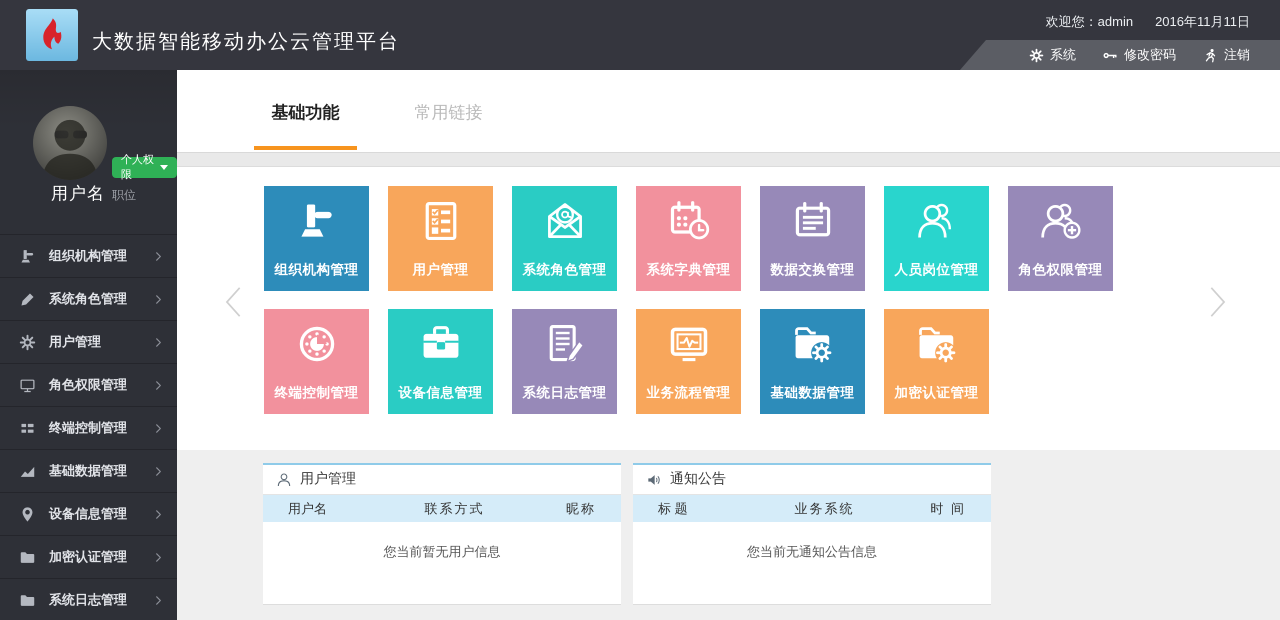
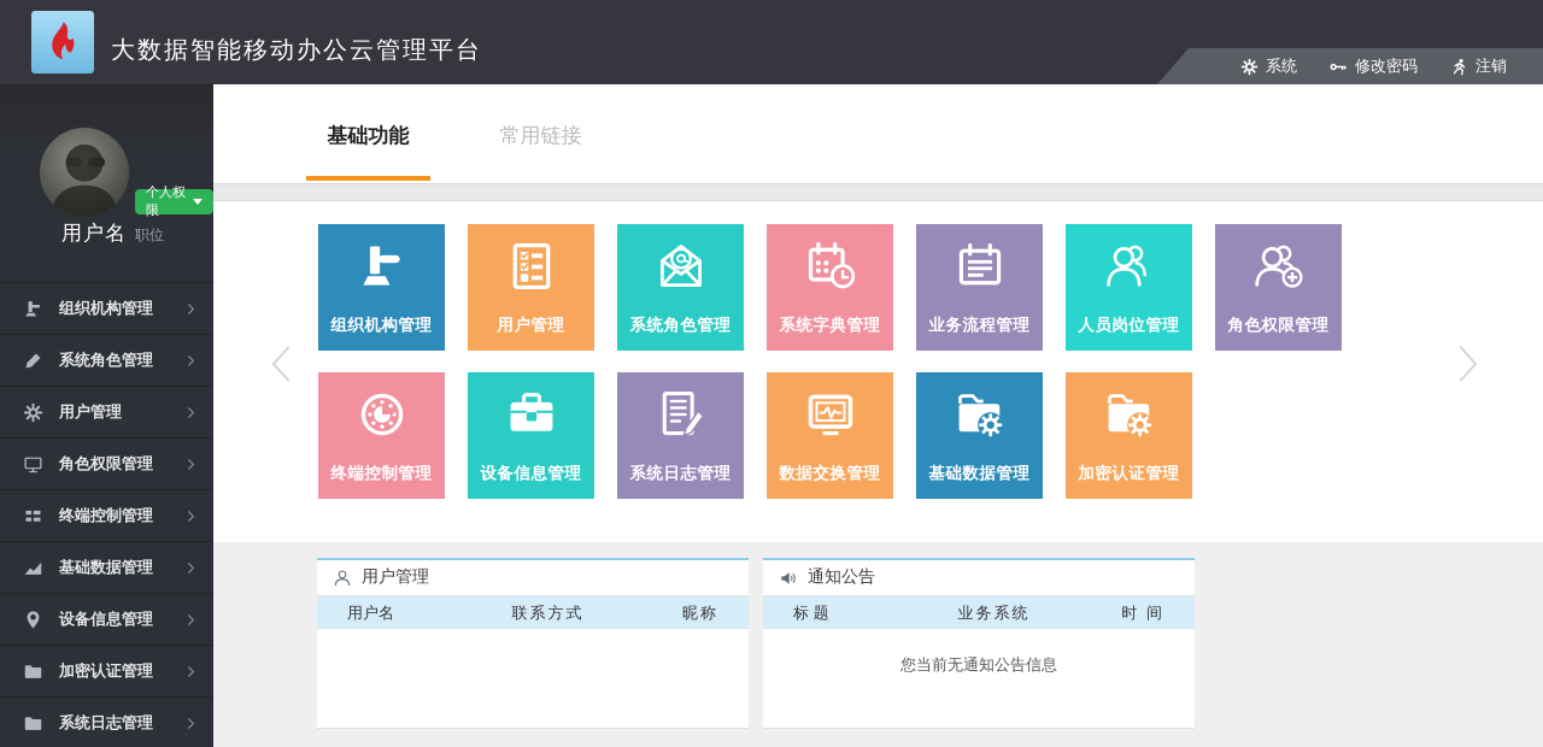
  大数据智能移动办公云管理平台
- 欢迎您：admin 2016年11月11日
  系统
  修改密码
  注销
  个人权限
  用户名 职位
  组织机构管理
  系统角色管理
  用户管理
  角色权限管理
  终端控制管理
  基础数据管理
  设备信息管理
  加密认证管理
  系统日志管理
  基础功能
  常用链接
  组织机构管理
  用户管理
  系统角色管理
  系统字典管理
- 数据交换管理
+ 业务流程管理
  人员岗位管理
  角色权限管理
  终端控制管理
  设备信息管理
  系统日志管理
- 业务流程管理
+ 数据交换管理
  基础数据管理
  加密认证管理
  用户管理
  用户名
  联系方式
  昵称
- 您当前暂无用户信息
  通知公告
  标 题
  业务系统
  时 间
  您当前无通知公告信息
